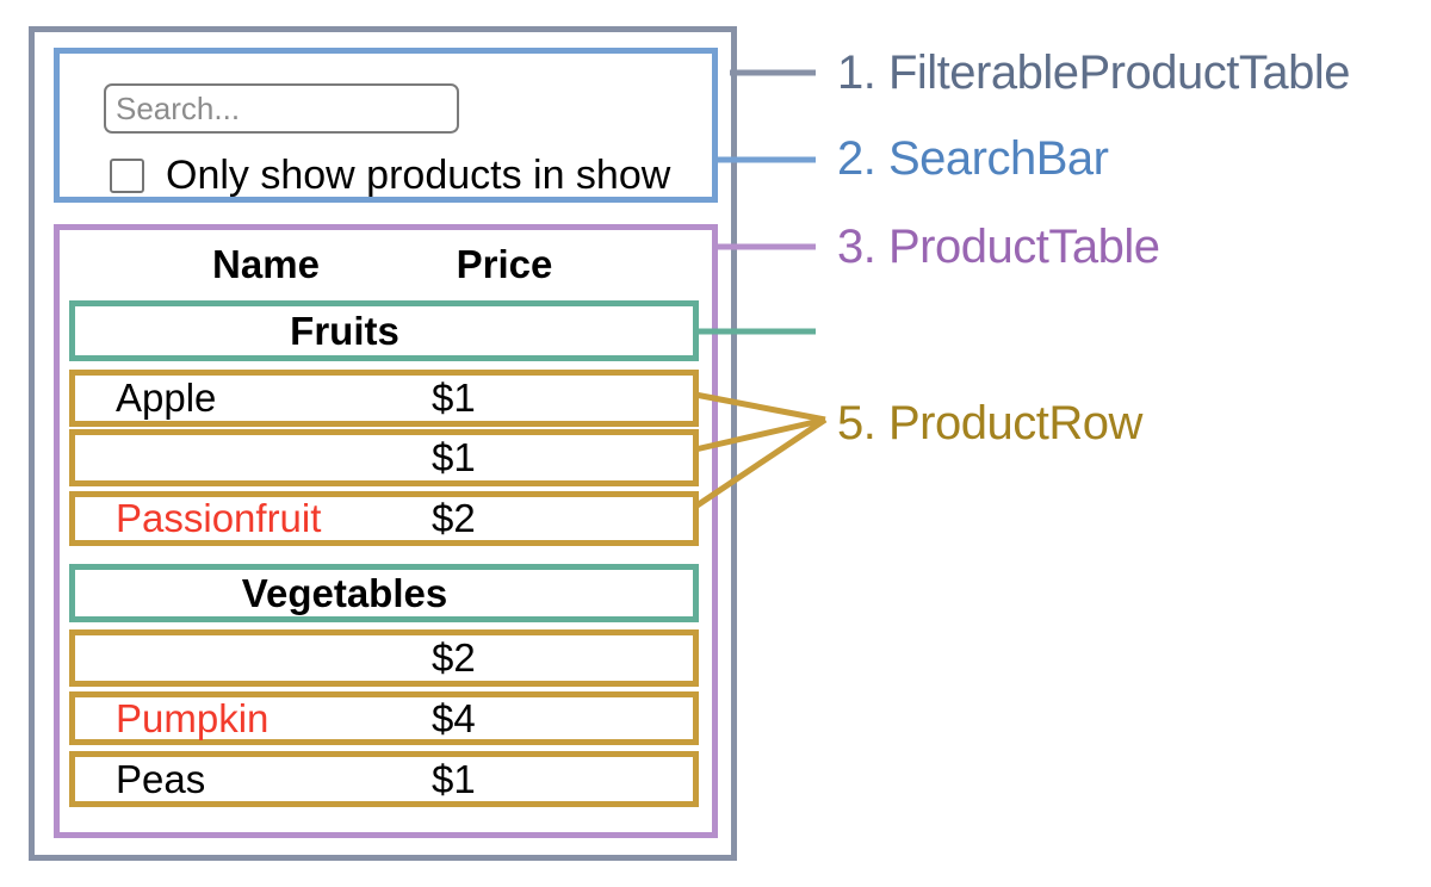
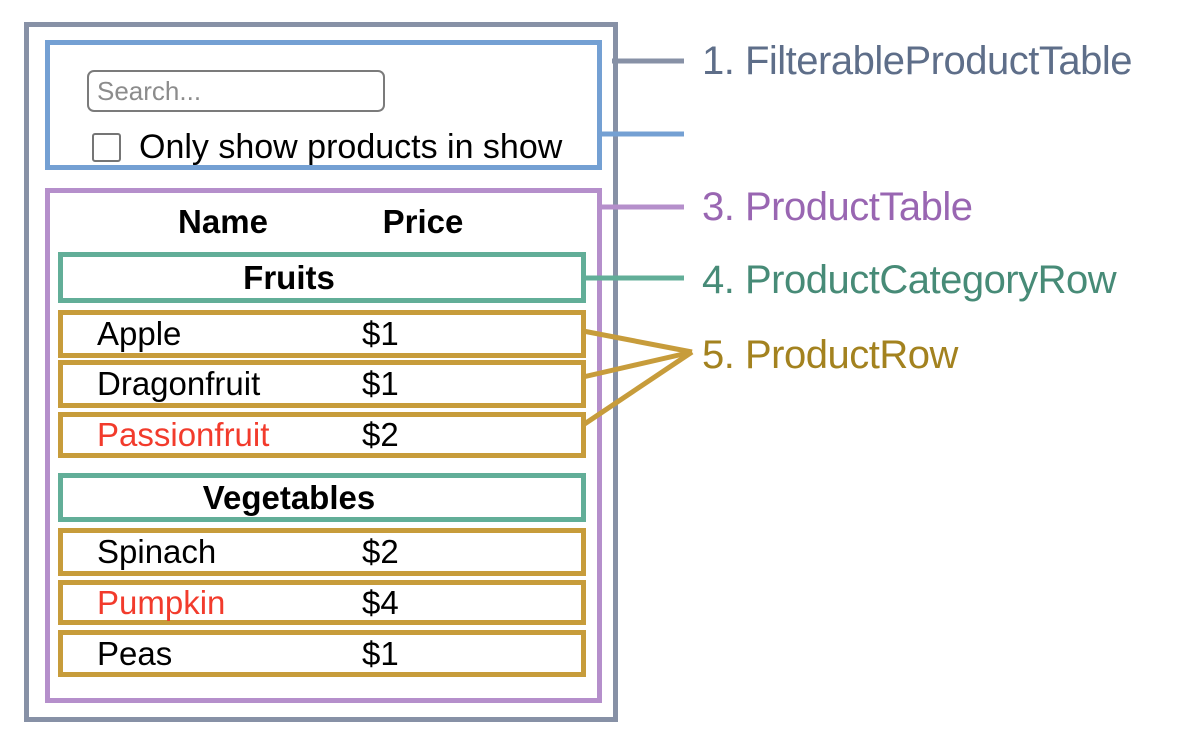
  Search...
  Only show products in show
  Name
  Price
  Fruits
  Apple
  $1
+ Dragonfruit
  $1
  Passionfruit
  $2
  Vegetables
+ Spinach
  $2
  Pumpkin
  $4
  Peas
  $1
  1. FilterableProductTable
- 2. SearchBar
  3. ProductTable
+ 4. ProductCategoryRow
  5. ProductRow
